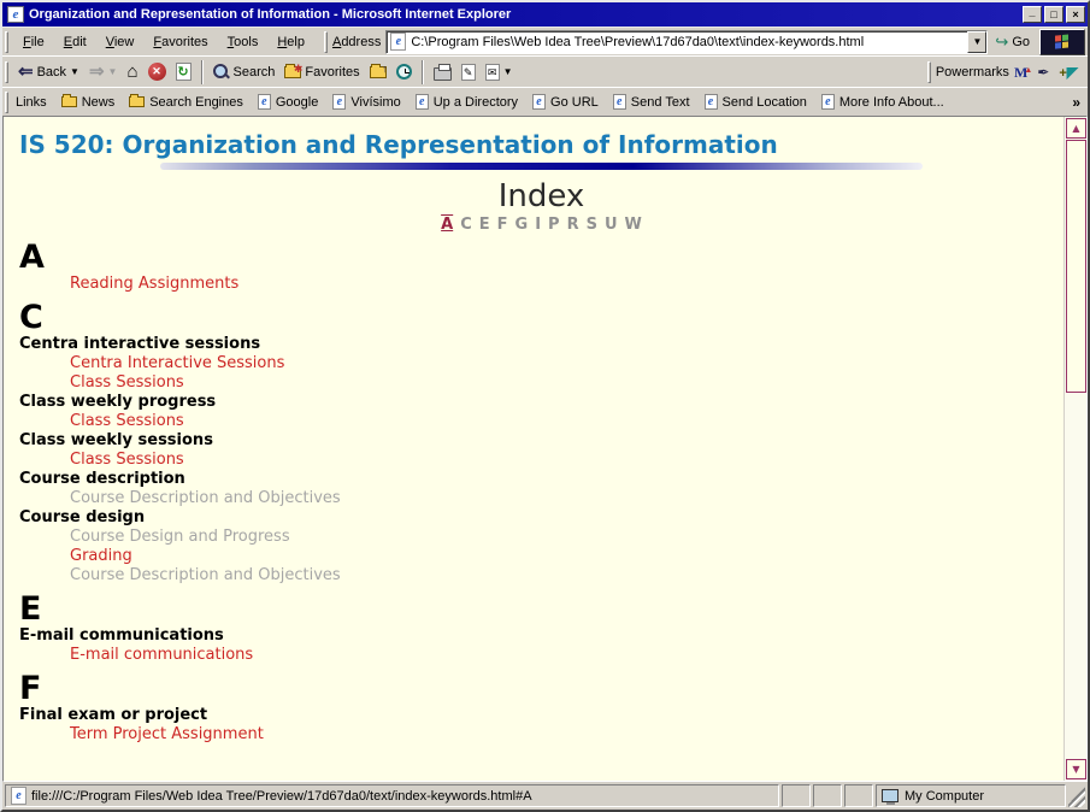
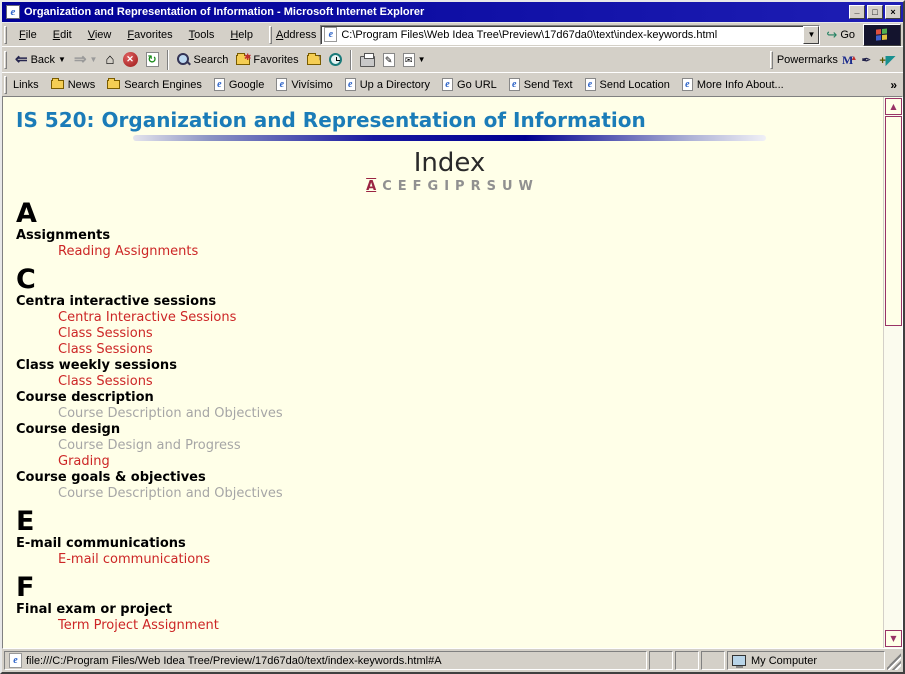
  e
  Organization and Representation of Information - Microsoft Internet Explorer
  _
  □
  ×
  File Edit View Favorites Tools Help
  Address
  e
  C:\Program Files\Web Idea Tree\Preview\17d67da0\text\index-keywords.html
  ▼
  ↪
  Go
  ⇐
  Back
  ▼
  ⇒
  ▼
  ⌂
  ✕
  ↻
  Search
  ✱
  Favorites
  ↑
  ✎
  ✉
  ▼
  Powermarks
  M
  ▲
  ✒
  +◤
  Links
  News
  Search Engines
  e
  Google
  e
  Vivísimo
  e
  Up a Directory
  e
  Go URL
  e
  Send Text
  e
  Send Location
  e
  More Info About...
  »
  IS 520: Organization and Representation of Information
  Index
  A C E F G I P R S U W
  A
+ Assignments
  Reading Assignments
  C
  Centra interactive sessions
  Centra Interactive Sessions
  Class Sessions
- Class weekly progress
  Class Sessions
  Class weekly sessions
  Class Sessions
  Course description
  Course Description and Objectives
  Course design
  Course Design and Progress
  Grading
+ Course goals & objectives
  Course Description and Objectives
  E
  E-mail communications
  E-mail communications
  F
  Final exam or project
  Term Project Assignment
  ▲
  ▼
  e
  file:///C:/Program Files/Web Idea Tree/Preview/17d67da0/text/index-keywords.html#A
  My Computer
